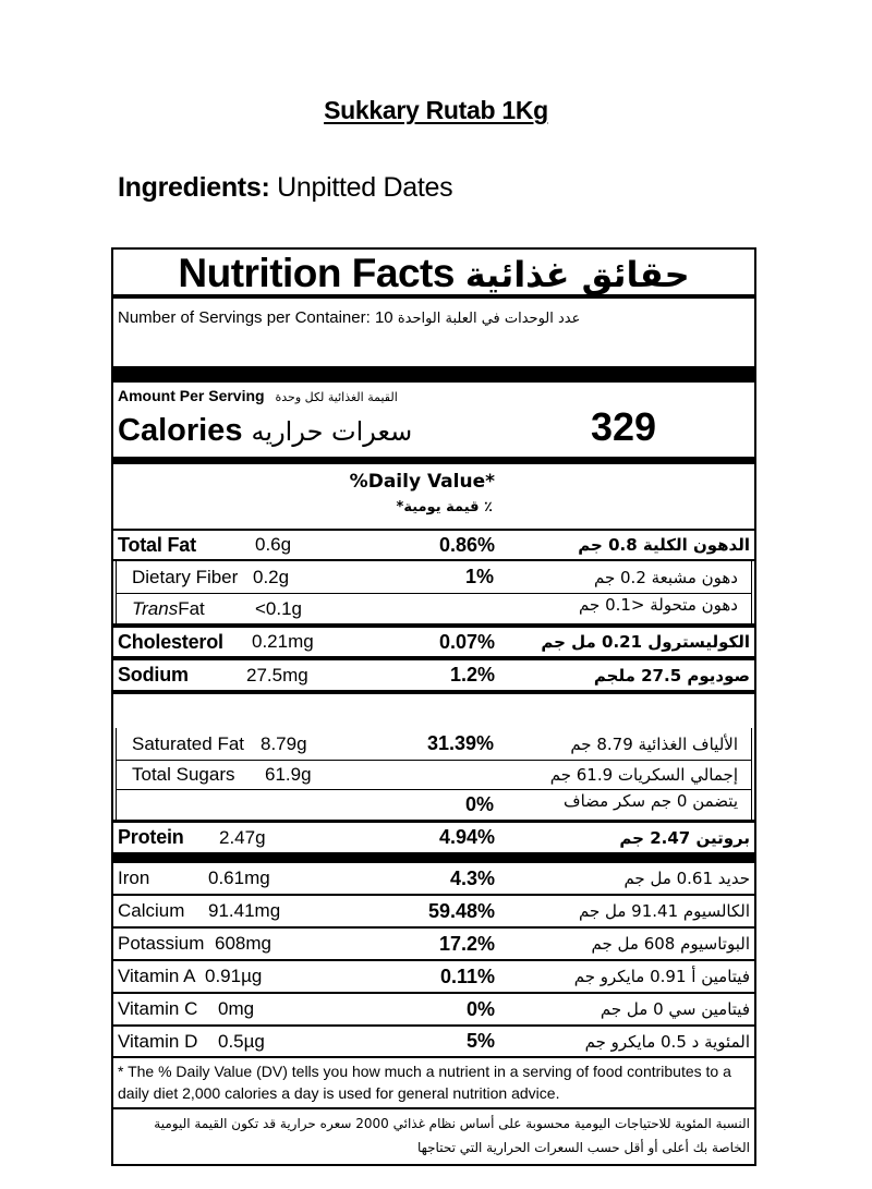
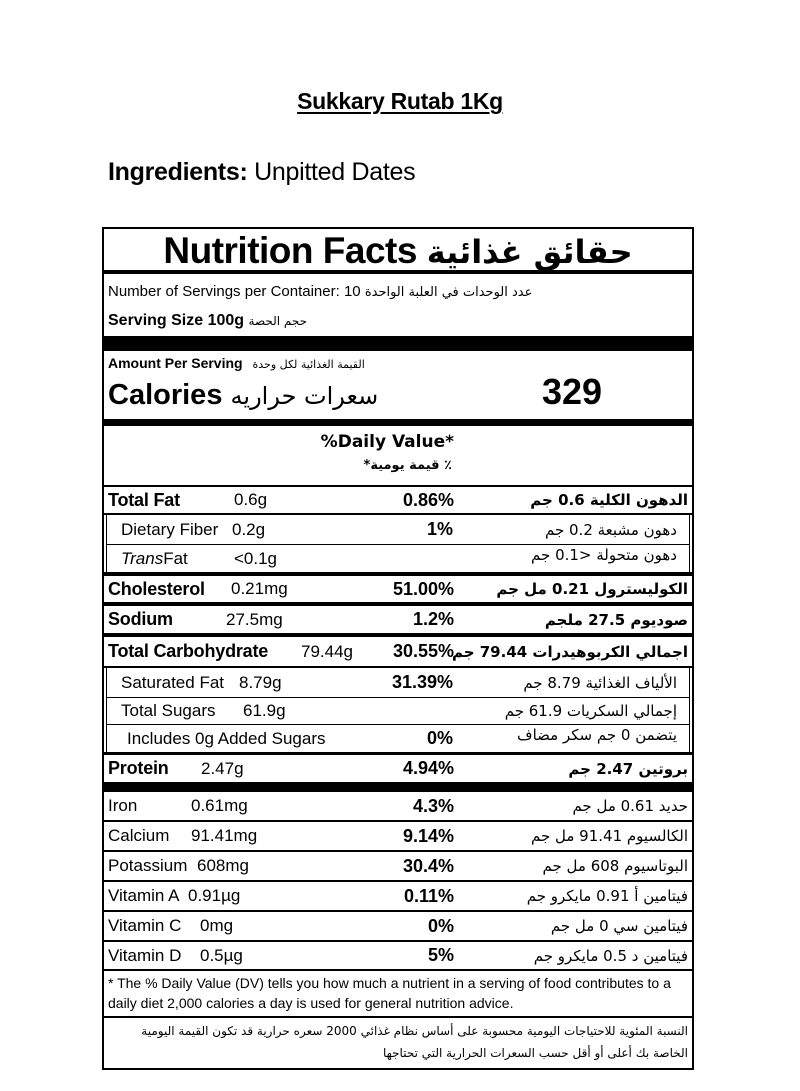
  Sukkary Rutab 1Kg
  Ingredients: Unpitted Dates
  Nutrition Facts حقائق غذائية
  Number of Servings per Container: 10 عدد الوحدات في العلبة الواحدة
+ Serving Size 100g حجم الحصة
  Amount Per Serving القيمة الغذائية لكل وحدة
  Calories سعرات حراريه
  329
  %Daily Value*
  *قيمة يومية ٪
  Total Fat
  0.6g
  0.86%
- الدهون الكلية 0.8 جم
+ الدهون الكلية 0.6 جم
  Dietary Fiber
  0.2g
  1%
  دهون مشبعة 0.2 جم
  Trans
  Fat
  <0.1g
  دهون متحولة <0.1 جم
  Cholesterol
  0.21mg
- 0.07%
+ 51.00%
  الكوليسترول 0.21 مل جم
  Sodium
  27.5mg
  1.2%
  صوديوم 27.5 ملجم
+ Total Carbohydrate
+ 79.44g
+ 30.55%
+ اجمالي الكربوهيدرات 79.44 جم
  Saturated Fat
  8.79g
  31.39%
  الألياف الغذائية 8.79 جم
  Total Sugars
  61.9g
  إجمالي السكريات 61.9 جم
+ Includes 0g Added Sugars
  0%
  يتضمن 0 جم سكر مضاف
  Protein
  2.47g
  4.94%
  بروتين 2.47 جم
  Iron
  0.61mg
  4.3%
  حديد 0.61 مل جم
  Calcium
  91.41mg
- 59.48%
+ 9.14%
  الكالسيوم 91.41 مل جم
  Potassium
  608mg
- 17.2%
+ 30.4%
  البوتاسيوم 608 مل جم
  Vitamin A
  0.91µg
  0.11%
  فيتامين أ 0.91 مايكرو جم
  Vitamin C
  0mg
  0%
  فيتامين سي 0 مل جم
  Vitamin D
  0.5µg
  5%
- المئوية د 0.5 مايكرو جم
+ فيتامين د 0.5 مايكرو جم
  * The % Daily Value (DV) tells you how much a nutrient in a serving of food contributes to a daily diet 2,000 calories a day is used for general nutrition advice.
  النسبة المئوية للاحتياجات اليومية محسوبة على أساس نظام غذائي 2000 سعره حرارية قد تكون القيمة اليومية الخاصة بك أعلى أو أقل حسب السعرات الحرارية التي تحتاجها
